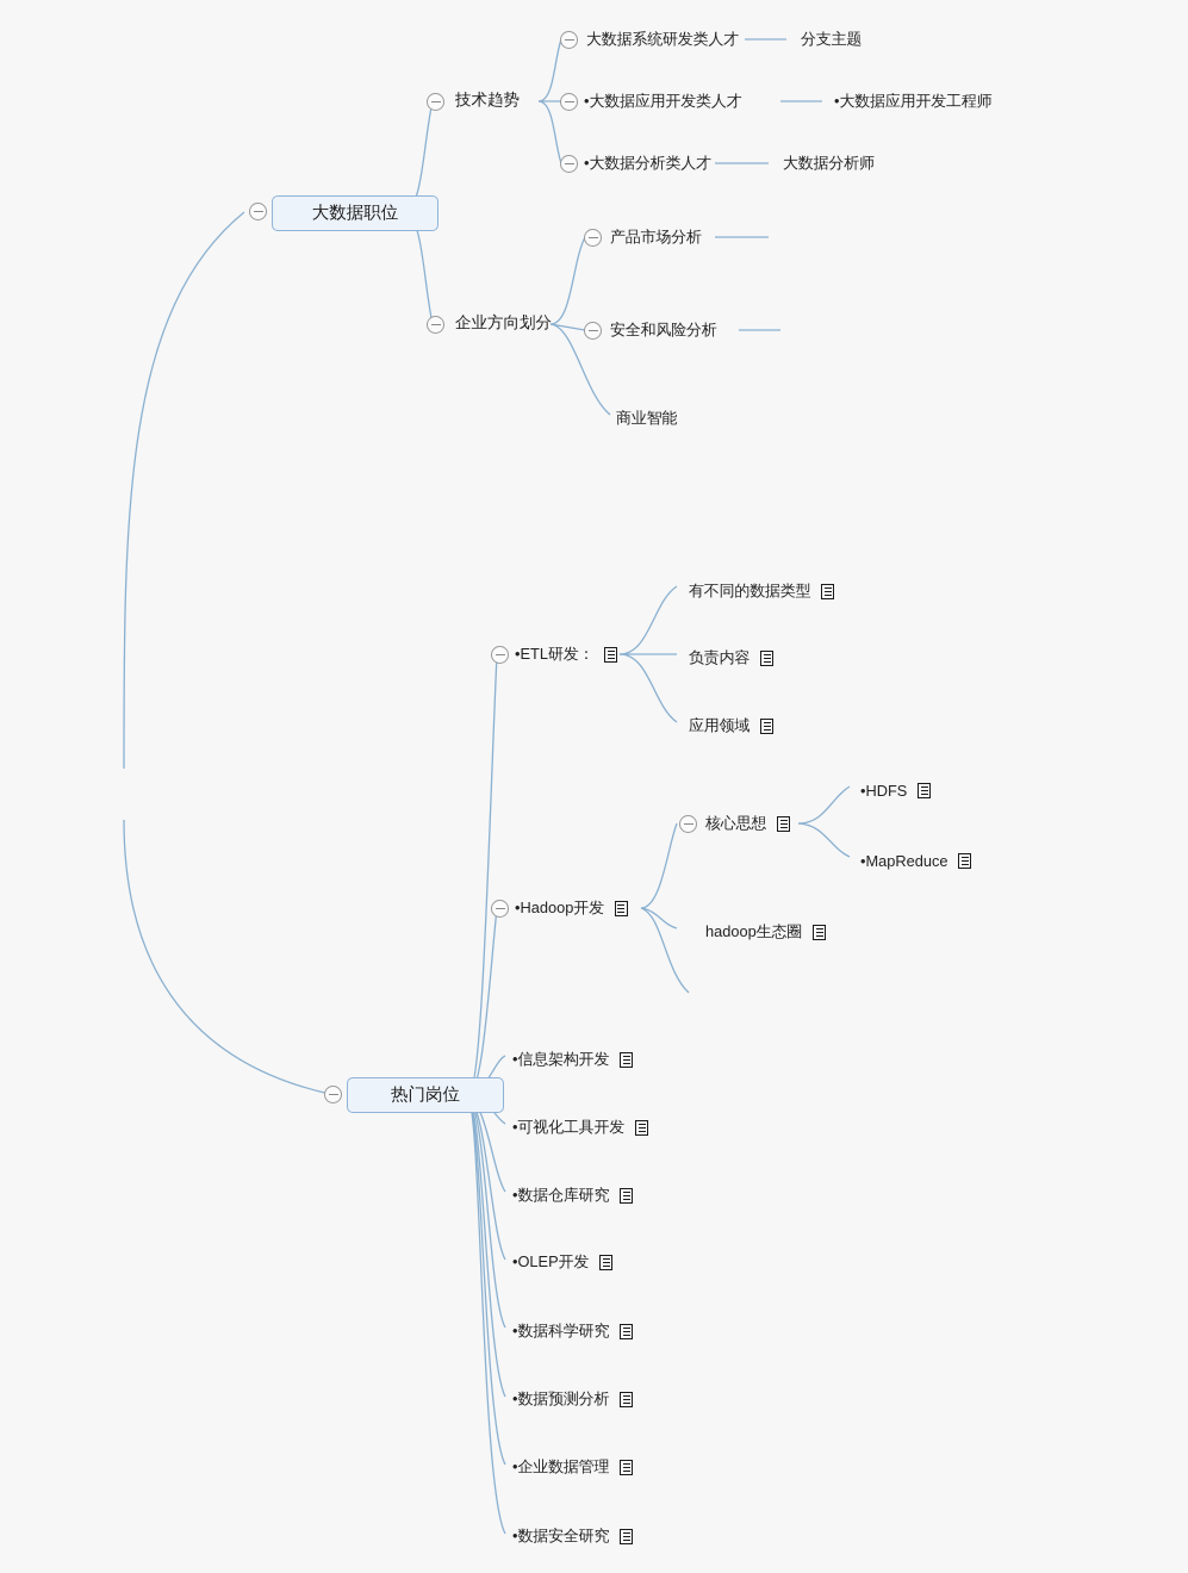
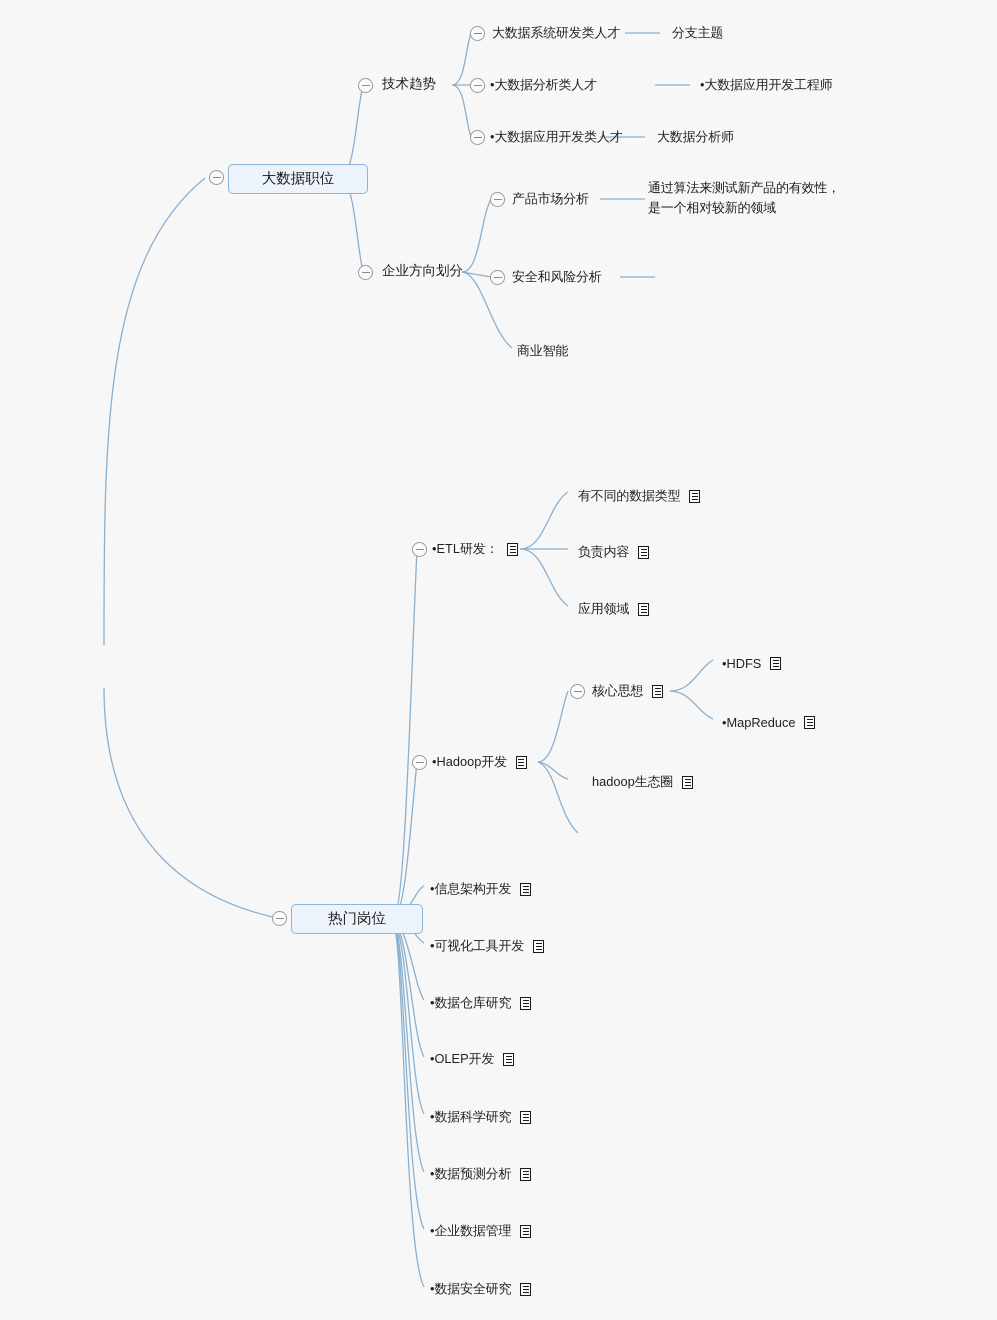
  大数据职位
  技术趋势
  大数据系统研发类人才
  分支主题
- •大数据应用开发类人才
+ •大数据分析类人才
  •大数据应用开发工程师
- •大数据分析类人才
+ •大数据应用开发类人才
  大数据分析师
  企业方向划分
  产品市场分析
+ 通过算法来测试新产品的有效性，
+ 是一个相对较新的领域
  安全和风险分析
  商业智能
  热门岗位
  •ETL研发：
  有不同的数据类型
  负责内容
  应用领域
  •Hadoop开发
  核心思想
  •HDFS
  •MapReduce
  hadoop生态圈
  •信息架构开发
  •可视化工具开发
  •数据仓库研究
  •OLEP开发
  •数据科学研究
  •数据预测分析
  •企业数据管理
  •数据安全研究
